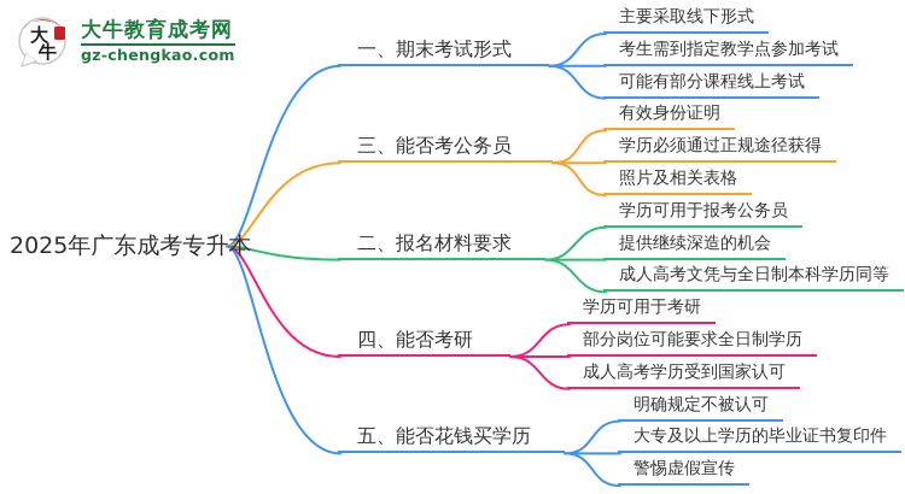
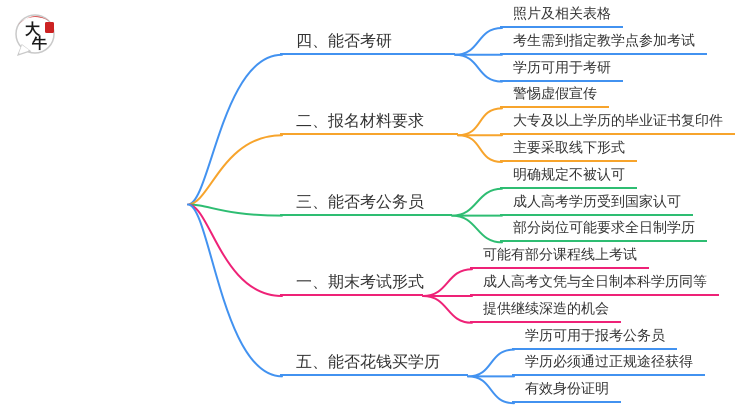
  大
  牛
- 大牛教育成考网
- gz-chengkao.com
- 2025年广东成考专升本
- 一、期末考试形式
+ 四、能否考研
- 主要采取线下形式
+ 照片及相关表格
  考生需到指定教学点参加考试
- 可能有部分课程线上考试
+ 学历可用于考研
- 三、能否考公务员
+ 二、报名材料要求
- 有效身份证明
+ 警惕虚假宣传
- 学历必须通过正规途径获得
+ 大专及以上学历的毕业证书复印件
- 照片及相关表格
+ 主要采取线下形式
- 二、报名材料要求
+ 三、能否考公务员
- 学历可用于报考公务员
+ 明确规定不被认可
- 提供继续深造的机会
+ 成人高考学历受到国家认可
- 成人高考文凭与全日制本科学历同等
+ 部分岗位可能要求全日制学历
- 四、能否考研
+ 一、期末考试形式
- 学历可用于考研
+ 可能有部分课程线上考试
- 部分岗位可能要求全日制学历
+ 成人高考文凭与全日制本科学历同等
- 成人高考学历受到国家认可
+ 提供继续深造的机会
  五、能否花钱买学历
- 明确规定不被认可
+ 学历可用于报考公务员
- 大专及以上学历的毕业证书复印件
+ 学历必须通过正规途径获得
- 警惕虚假宣传
+ 有效身份证明
